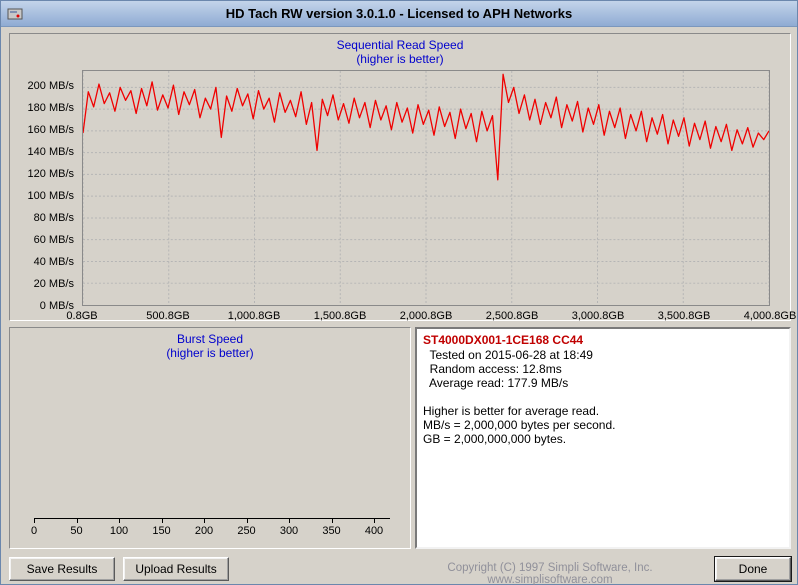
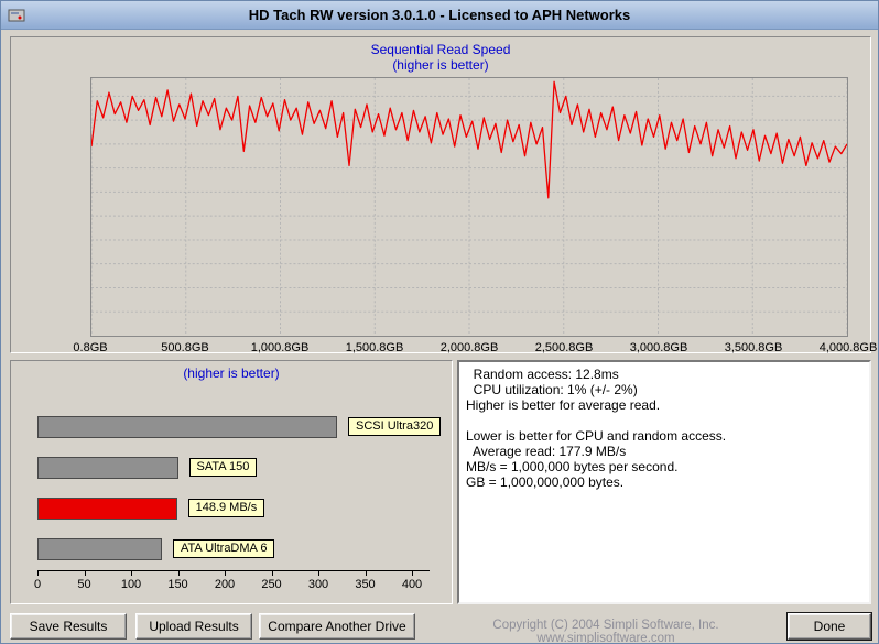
  HD Tach RW version 3.0.1.0 - Licensed to APH Networks
  Sequential Read Speed
  (higher is better)
- 0 MB/s
- 20 MB/s
- 40 MB/s
- 60 MB/s
- 80 MB/s
- 100 MB/s
- 120 MB/s
- 140 MB/s
- 160 MB/s
- 180 MB/s
- 200 MB/s
  0.8GB
  500.8GB
  1,000.8GB
  1,500.8GB
  2,000.8GB
  2,500.8GB
  3,000.8GB
  3,500.8GB
  4,000.8GB
- Burst Speed
  (higher is better)
+ SCSI Ultra320
+ SATA 150
+ 148.9 MB/s
+ ATA UltraDMA 6
  0
  50
  100
  150
  200
  250
  300
  350
  400
- ST4000DX001-1CE168 CC44
- Tested on 2015-06-28 at 18:49
  Random access: 12.8ms
+ CPU utilization: 1% (+/- 2%)
- Average read: 177.9 MB/s
+ Higher is better for average read.
+ Lower is better for CPU and random access.
- Higher is better for average read.
+ Average read: 177.9 MB/s
- MB/s = 2,000,000 bytes per second.
+ MB/s = 1,000,000 bytes per second.
- GB = 2,000,000,000 bytes.
+ GB = 1,000,000,000 bytes.
  Save Results
  Upload Results
+ Compare Another Drive
- Copyright (C) 1997 Simpli Software, Inc. www.simplisoftware.com
+ Copyright (C) 2004 Simpli Software, Inc. www.simplisoftware.com
  Done
